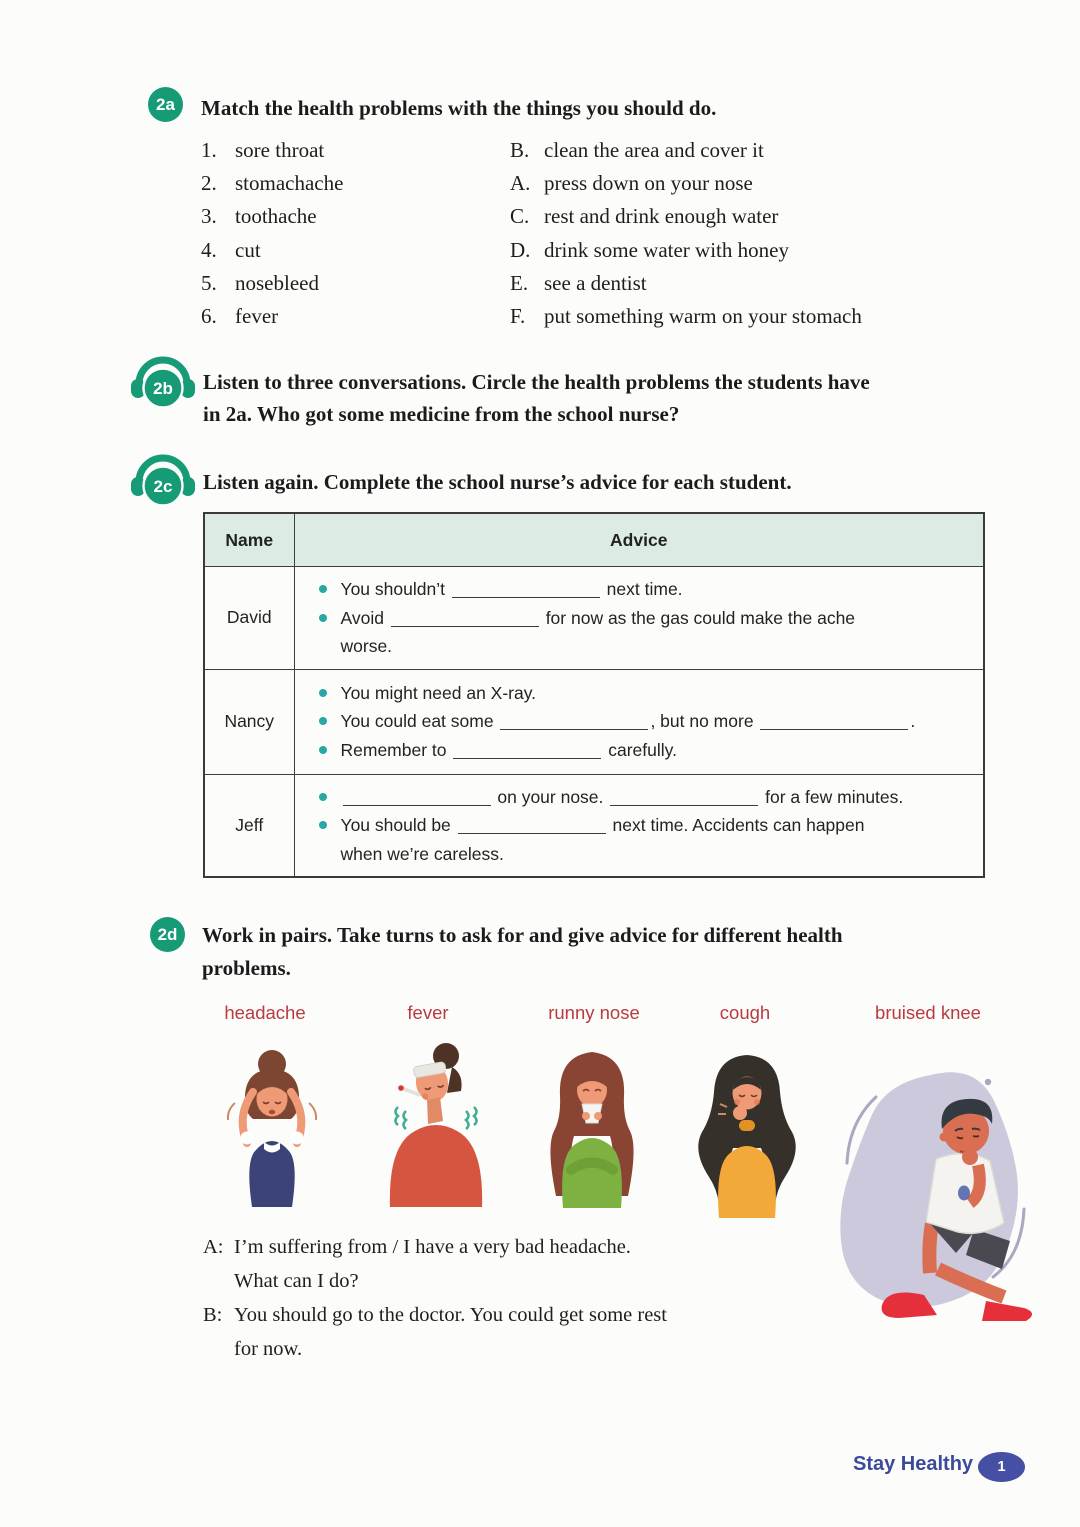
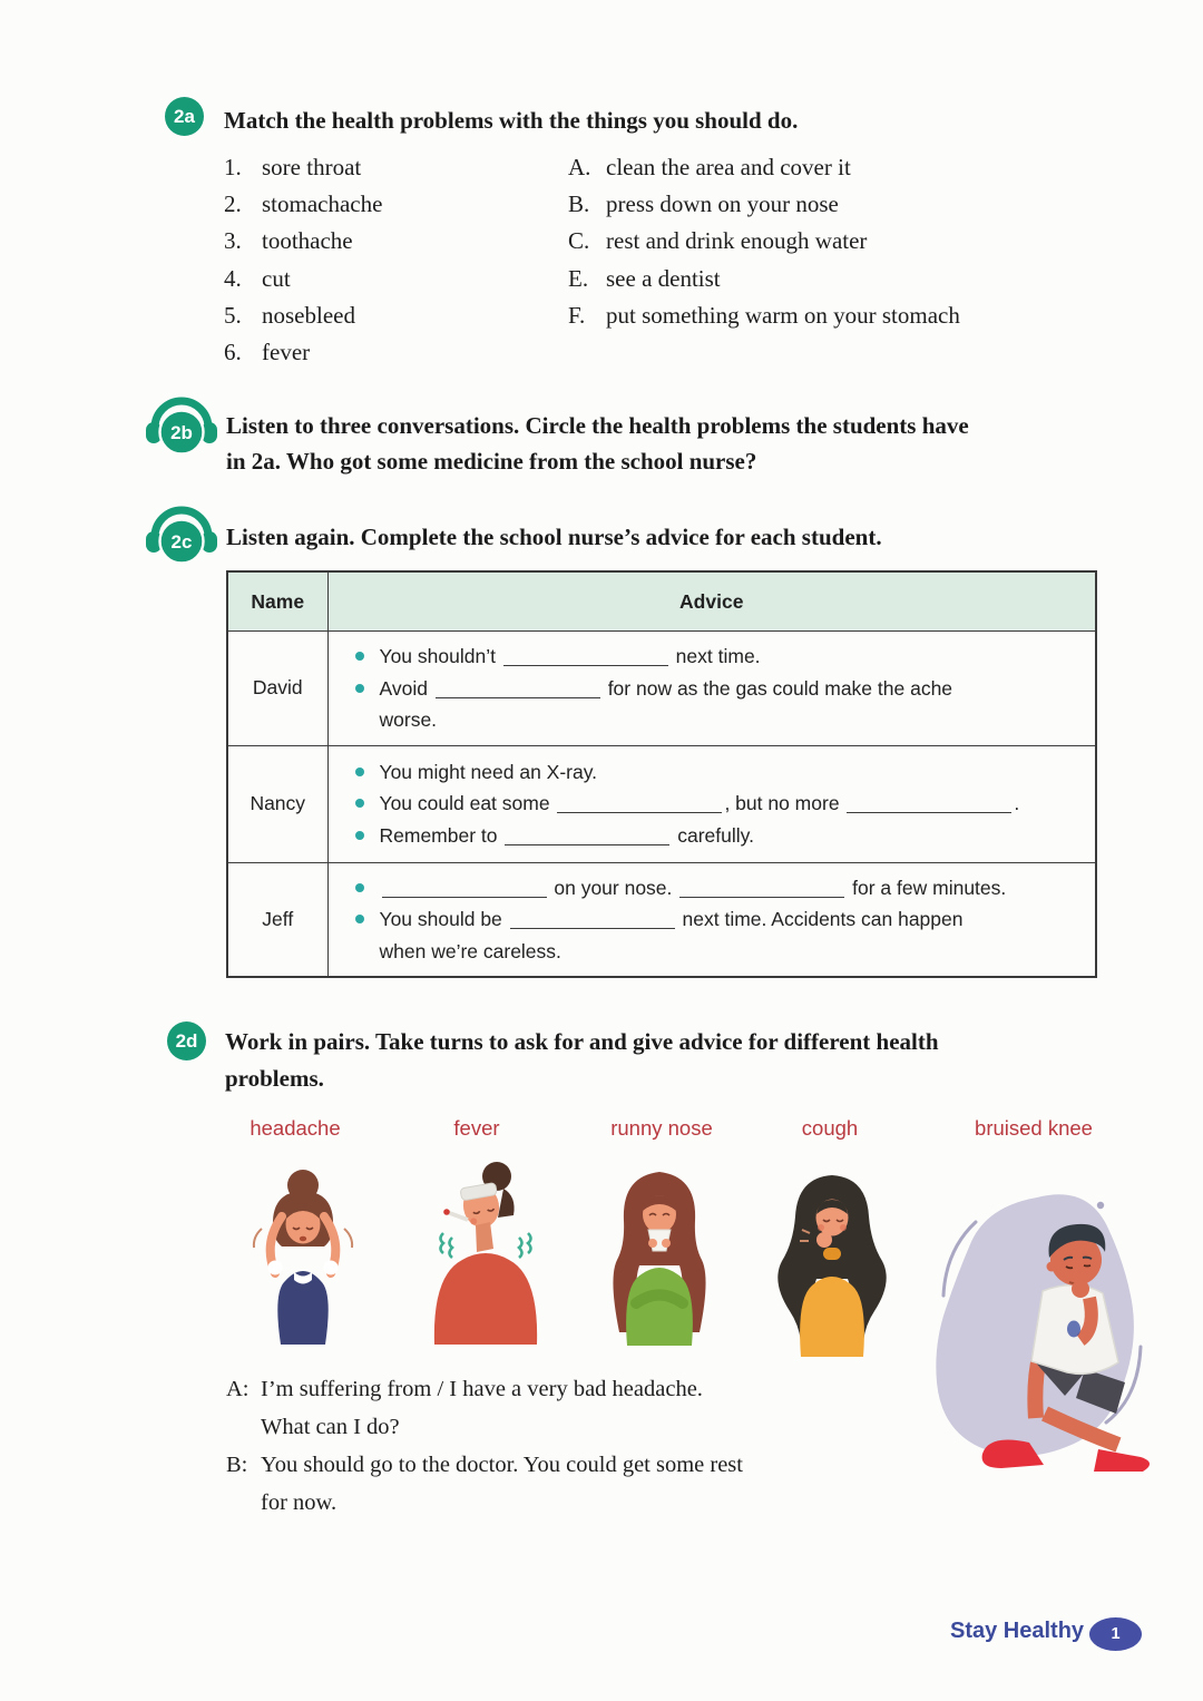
  2a
  Match the health problems with the things you should do.
  1.
  sore throat
  2.
  stomachache
  3.
  toothache
  4.
  cut
  5.
  nosebleed
  6.
  fever
- B.
+ A.
  clean the area and cover it
- A.
+ B.
  press down on your nose
  C.
  rest and drink enough water
- D.
- drink some water with honey
  E.
  see a dentist
  F.
  put something warm on your stomach
  2b
  Listen to three conversations. Circle the health problems the students have
  in 2a. Who got some medicine from the school nurse?
  2c
  Listen again. Complete the school nurse’s advice for each student.
  Name	Advice
  David	You shouldn’t next time.Avoid for now as the gas could make the acheworse.
  Nancy	You might need an X-ray.You could eat some , but no more .Remember to carefully.
  Jeff	on your nose. for a few minutes.You should be next time. Accidents can happenwhen we’re careless.
  2d
  Work in pairs. Take turns to ask for and give advice for different health
  problems.
  headache
  fever
  runny nose
  cough
  bruised knee
  A:
  I’m suffering from / I have a very bad headache.
  What can I do?
  B:
  You should go to the doctor. You could get some rest
  for now.
  Stay Healthy
  1
